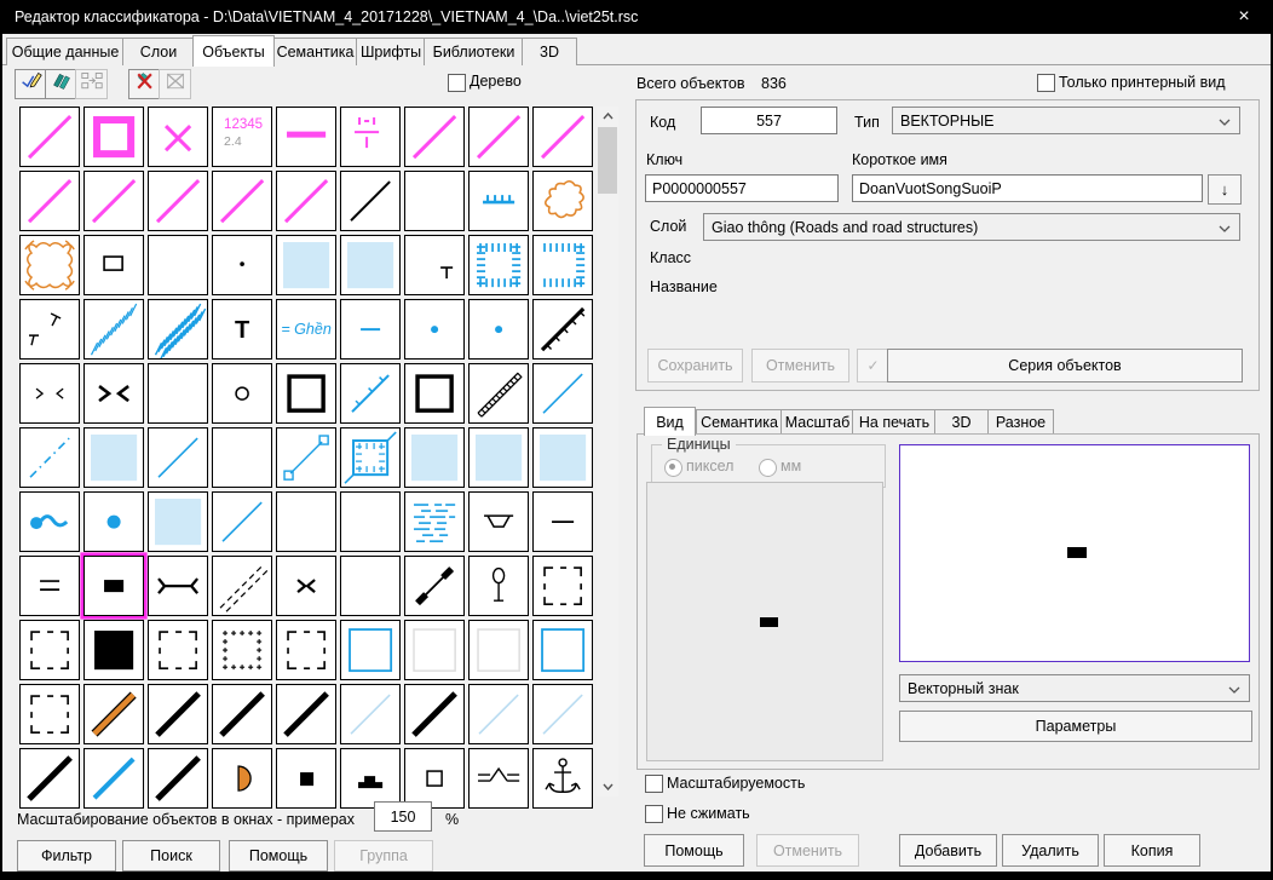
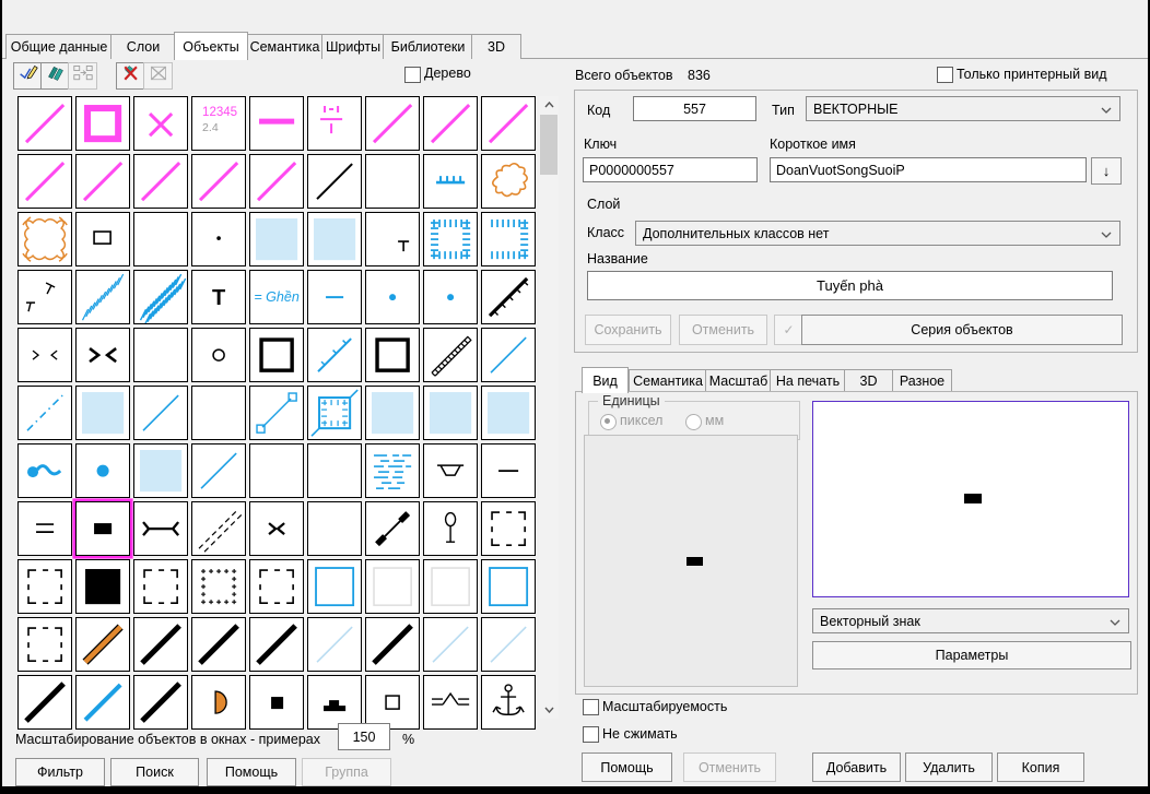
- Редактор классификатора - D:\Data\VIETNAM_4_20171228\_VIETNAM_4_\Da..\viet25t.rsc
- ×
  Общие данные
  Слои
  Объекты
  Семантика
  Шрифты
  Библиотеки
  3D
  Дерево
  12345
  2.4
  T
  = Ghền
  Масштабирование объектов в окнах - примерах
  150
  %
  Фильтр
  Поиск
  Помощь
  Группа
  Всего объектов
  836
  Только принтерный вид
  Код
  557
  Тип
  ВЕКТОРНЫЕ
  Ключ
  Короткое имя
  P0000000557
  DoanVuotSongSuoiP
  ↓
  Слой
- Giao thông (Roads and road structures)
  Класс
+ Дополнительных классов нет
  Название
+ Tuyến phà
  Сохранить
  Отменить
  ✓
  Серия объектов
  Вид
  Семантика
  Масштаб
  На печать
  3D
  Разное
  Единицы
  пиксел
  мм
  Векторный знак
  Параметры
  Масштабируемость
  Не сжимать
  Помощь
  Отменить
  Добавить
  Удалить
  Копия
